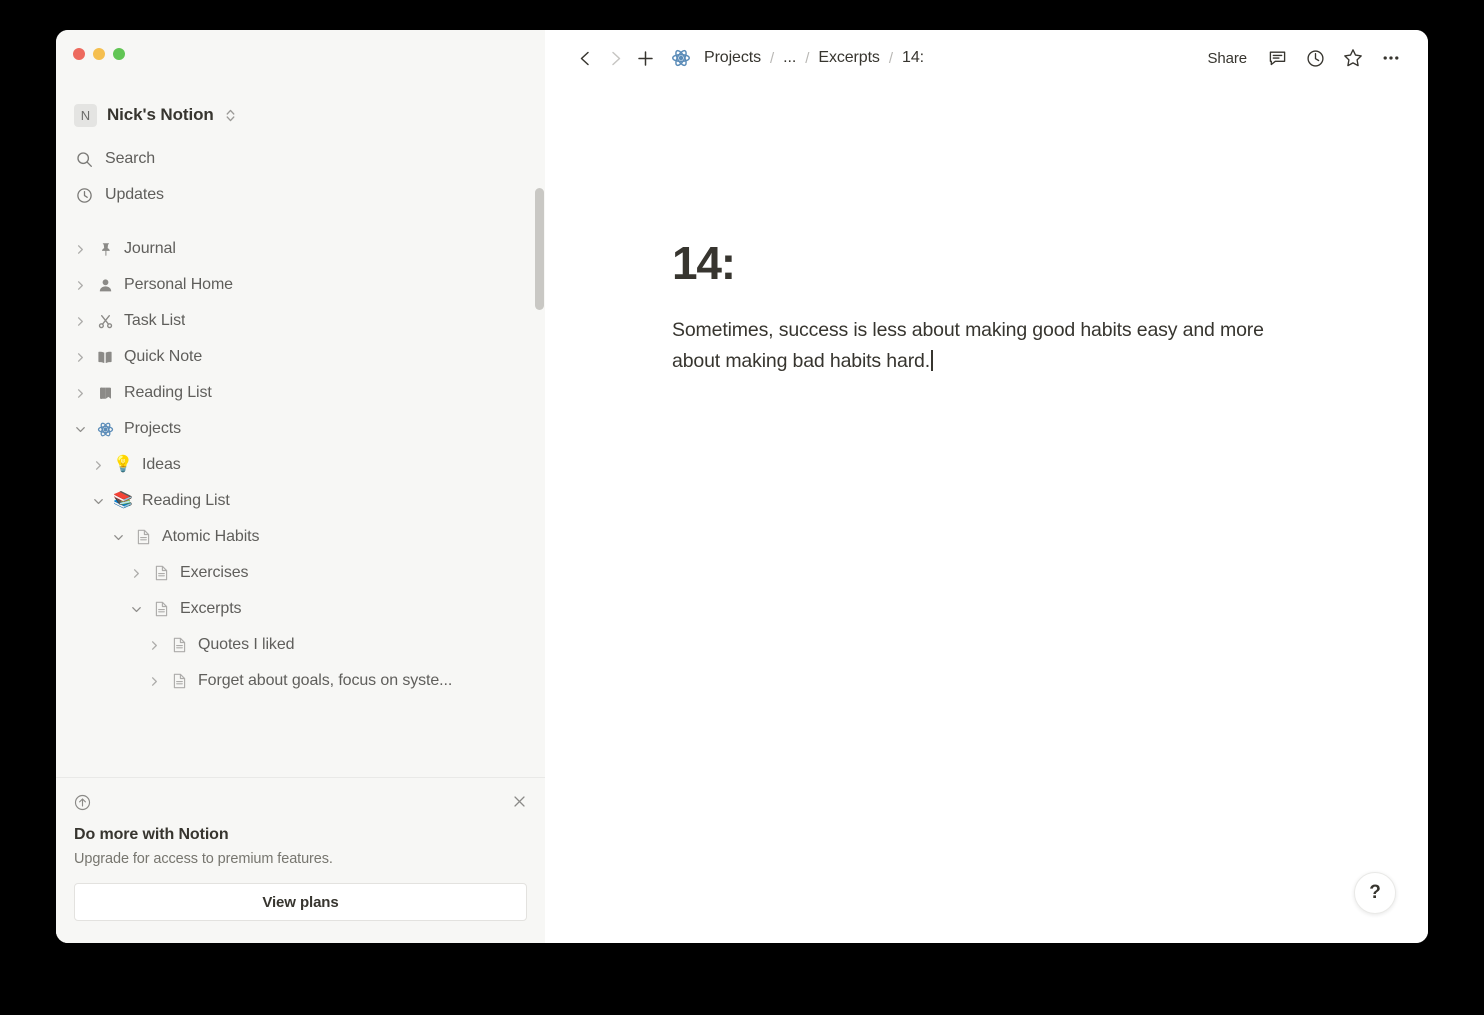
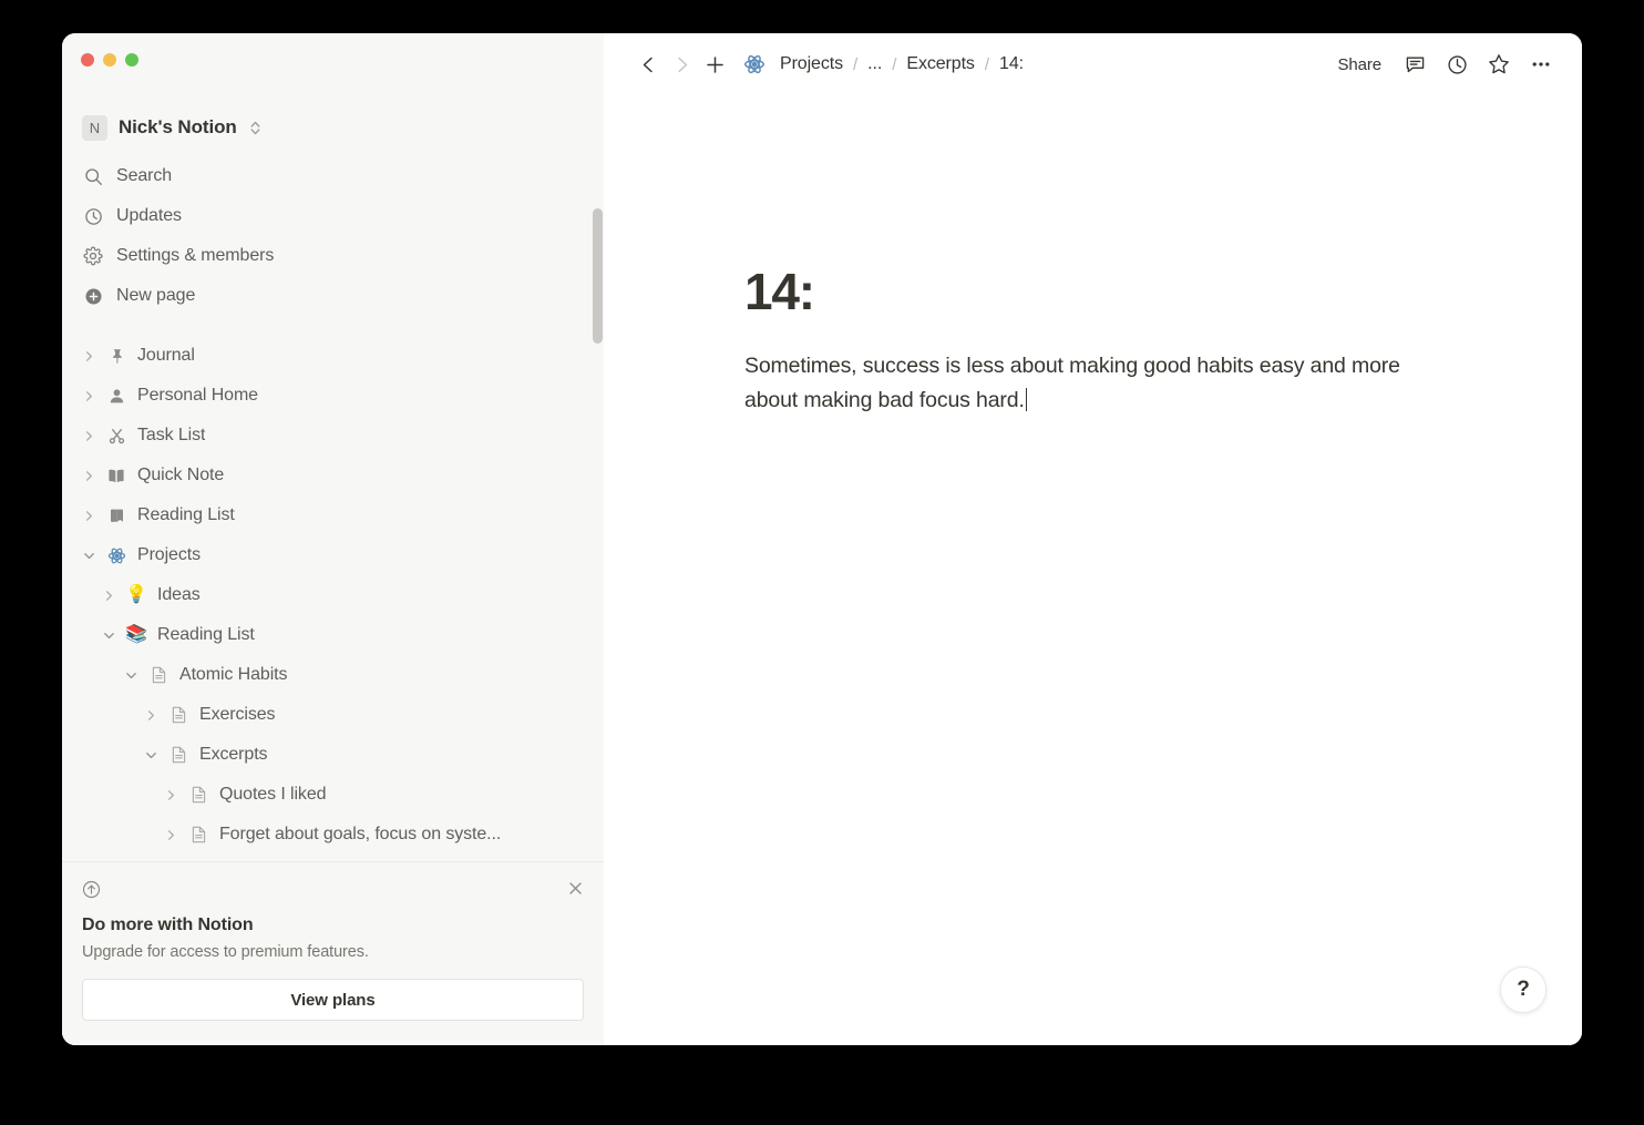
  N
  Nick's Notion
  Search
  Updates
+ Settings & members
+ New page
  Journal
  Personal Home
  Task List
  Quick Note
  Reading List
  Projects
  💡
  Ideas
  📚
  Reading List
  Atomic Habits
  Exercises
  Excerpts
  Quotes I liked
  Forget about goals, focus on syste...
  Do more with Notion
  Upgrade for access to premium features.
  View plans
  Projects
  /
  ...
  /
  Excerpts
  /
  14:
  Share
  14:
- Sometimes, success is less about making good habits easy and more about making bad habits hard.
+ Sometimes, success is less about making good habits easy and more about making bad focus hard.
  ?
